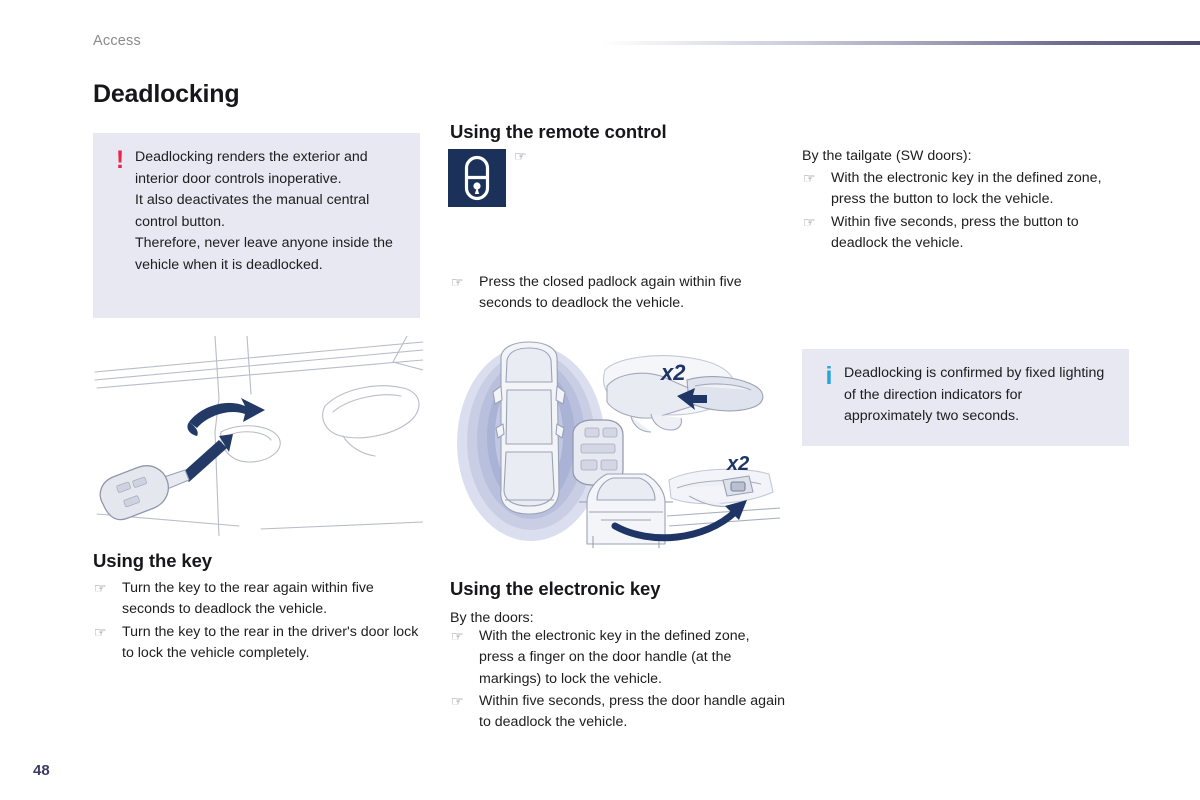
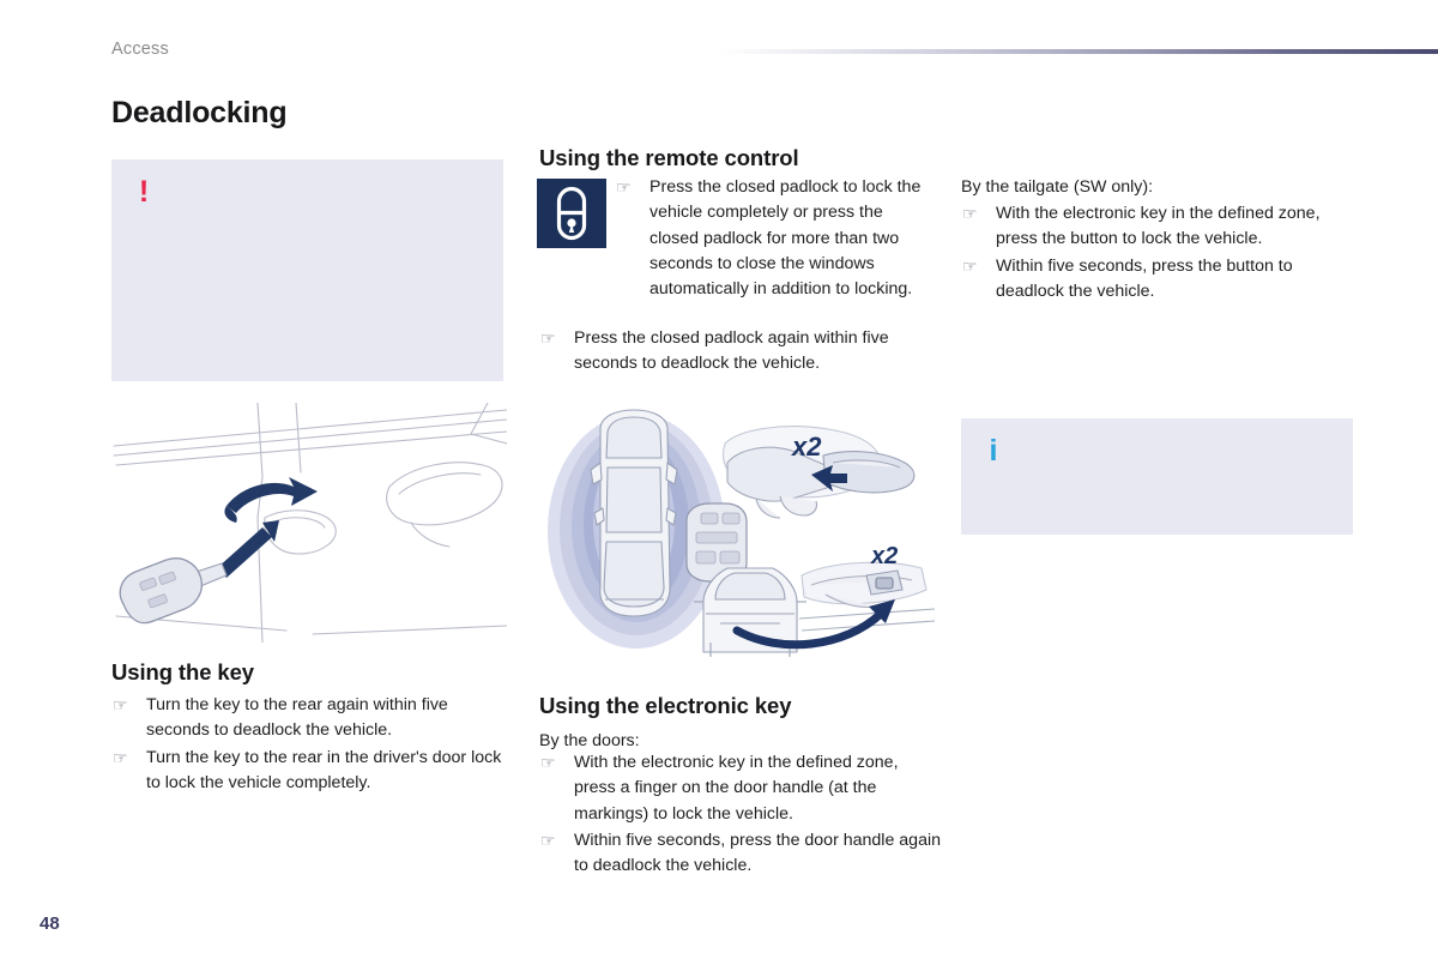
  Access
  Deadlocking
  !
- Deadlocking renders the exterior and interior door controls inoperative.
- It also deactivates the manual central control button.
- Therefore, never leave anyone inside the vehicle when it is deadlocked.
  Using the key
  ☞
  Turn the key to the rear again within five seconds to deadlock the vehicle.
  ☞
  Turn the key to the rear in the driver's door lock to lock the vehicle completely.
  Using the remote control
  ☞
+ Press the closed padlock to lock the vehicle completely or press the closed padlock for more than two seconds to close the windows automatically in addition to locking.
  ☞
  Press the closed padlock again within five seconds to deadlock the vehicle.
  x2
  x2
  Using the electronic key
  By the doors:
  ☞
  With the electronic key in the defined zone, press a finger on the door handle (at the markings) to lock the vehicle.
  ☞
  Within five seconds, press the door handle again to deadlock the vehicle.
- By the tailgate (SW doors):
+ By the tailgate (SW only):
  ☞
  With the electronic key in the defined zone, press the button to lock the vehicle.
  ☞
  Within five seconds, press the button to deadlock the vehicle.
  i
- Deadlocking is confirmed by fixed lighting of the direction indicators for approximately two seconds.
  48
